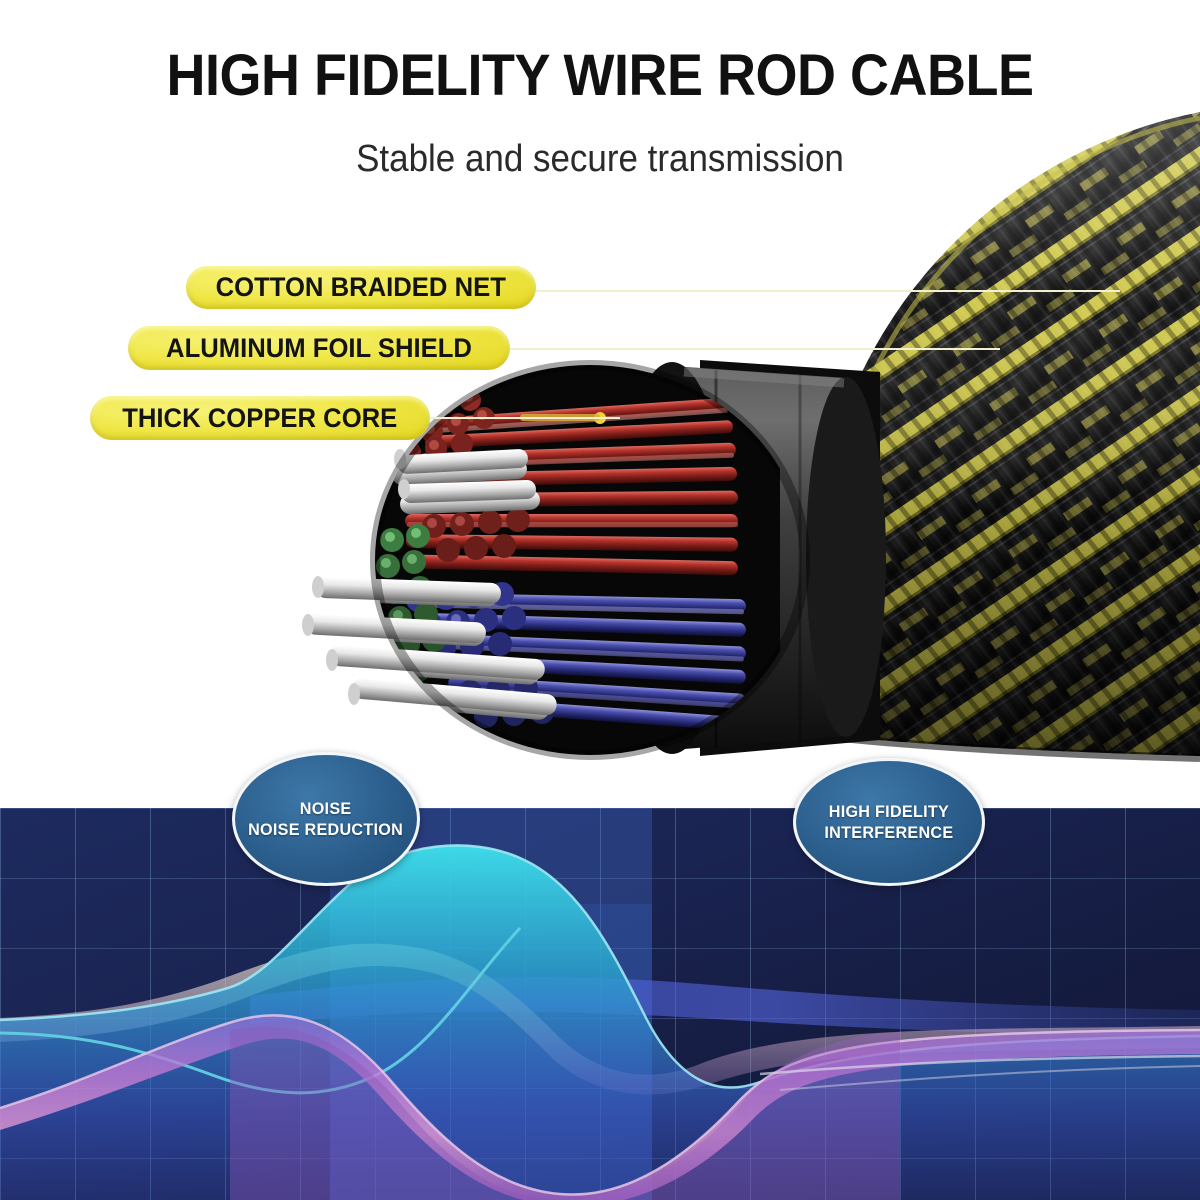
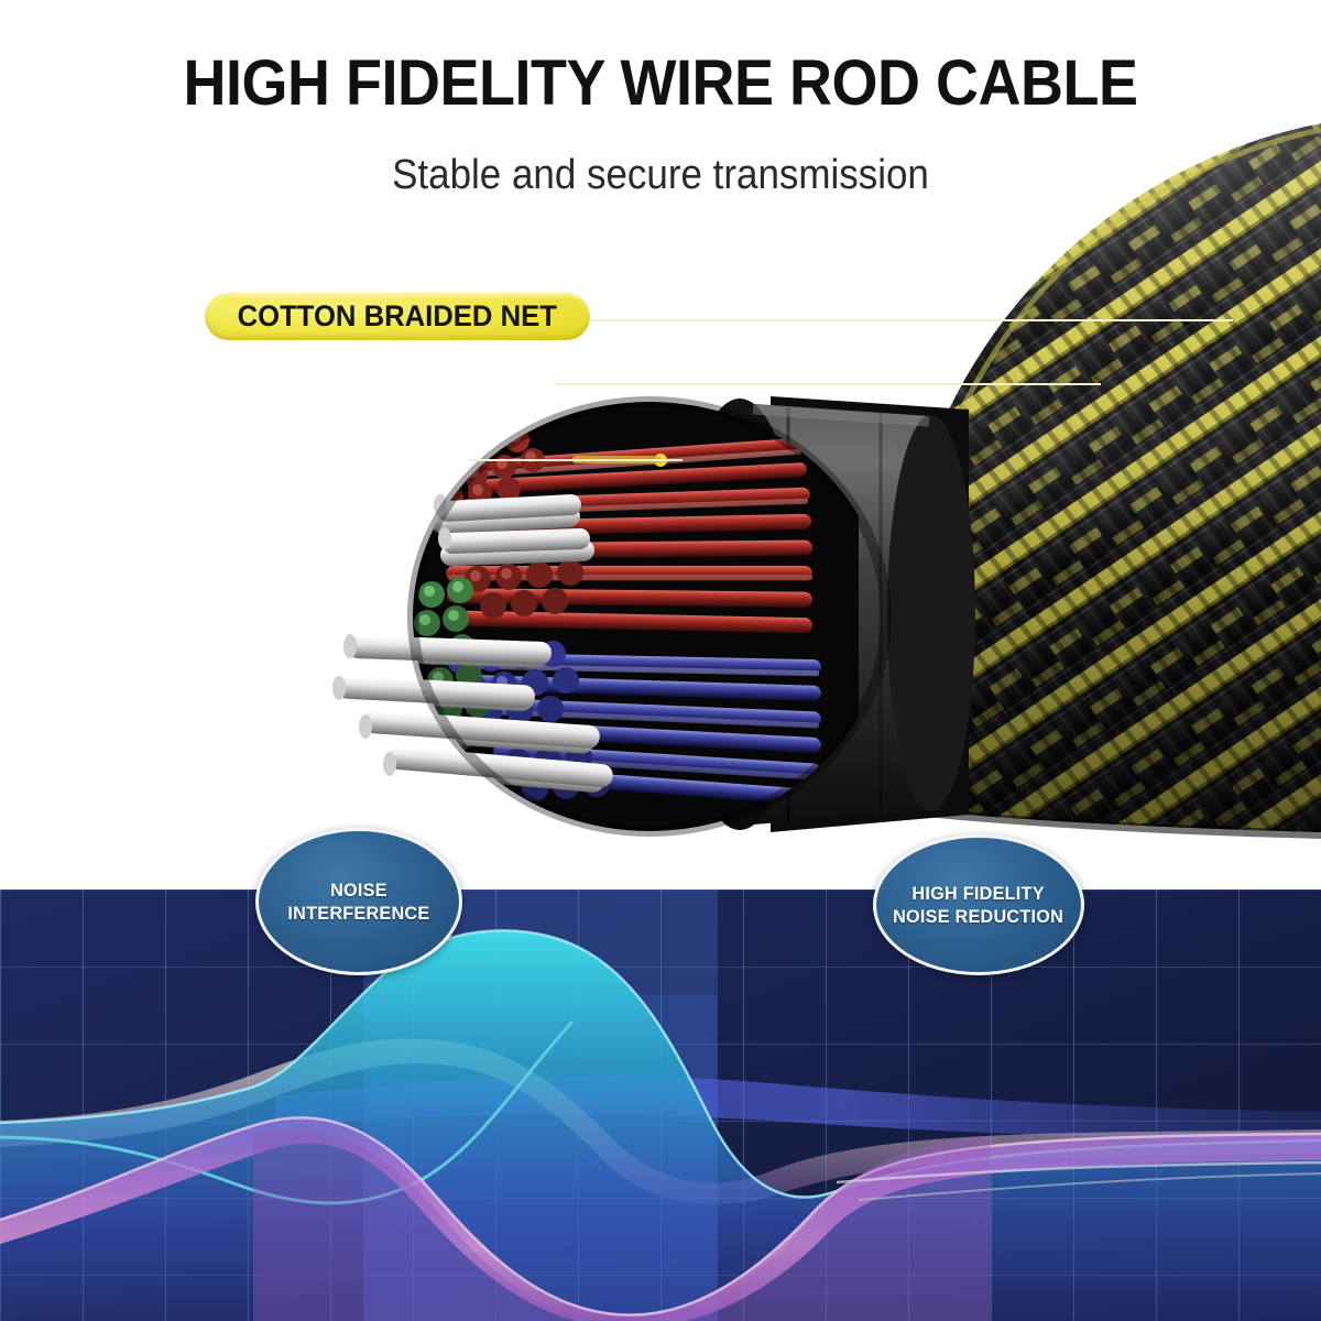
  COTTON BRAIDED NET
- ALUMINUM FOIL SHIELD
- THICK COPPER CORE
  HIGH FIDELITY WIRE ROD CABLE
  Stable and secure transmission
  NOISE
- NOISE REDUCTION
+ INTERFERENCE
  HIGH FIDELITY
- INTERFERENCE
+ NOISE REDUCTION
